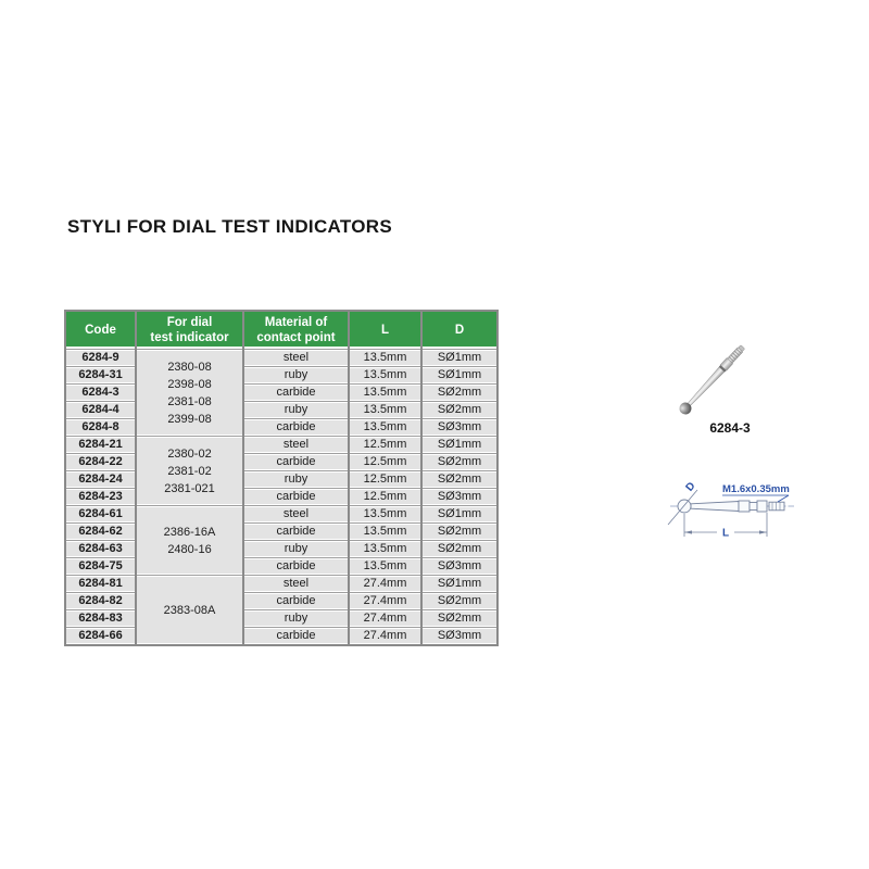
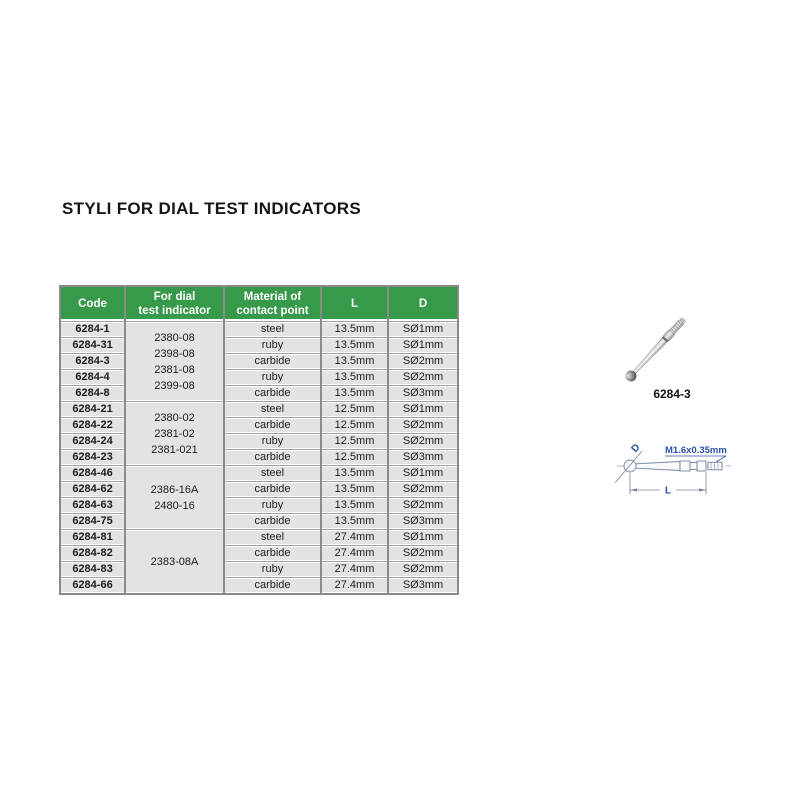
  STYLI FOR DIAL TEST INDICATORS
  Code	For dialtest indicator	Material ofcontact point	L	D
- 6284-9	2380-082398-082381-082399-08	steel	13.5mm	SØ1mm
+ 6284-1	2380-082398-082381-082399-08	steel	13.5mm	SØ1mm
  6284-31	ruby	13.5mm	SØ1mm
  6284-3	carbide	13.5mm	SØ2mm
  6284-4	ruby	13.5mm	SØ2mm
  6284-8	carbide	13.5mm	SØ3mm
  6284-21	2380-022381-022381-021	steel	12.5mm	SØ1mm
  6284-22	carbide	12.5mm	SØ2mm
  6284-24	ruby	12.5mm	SØ2mm
  6284-23	carbide	12.5mm	SØ3mm
- 6284-61	2386-16A2480-16	steel	13.5mm	SØ1mm
+ 6284-46	2386-16A2480-16	steel	13.5mm	SØ1mm
  6284-62	carbide	13.5mm	SØ2mm
  6284-63	ruby	13.5mm	SØ2mm
  6284-75	carbide	13.5mm	SØ3mm
  6284-81	2383-08A	steel	27.4mm	SØ1mm
  6284-82	carbide	27.4mm	SØ2mm
  6284-83	ruby	27.4mm	SØ2mm
  6284-66	carbide	27.4mm	SØ3mm
  6284-3
  M1.6x0.35mm
  L
